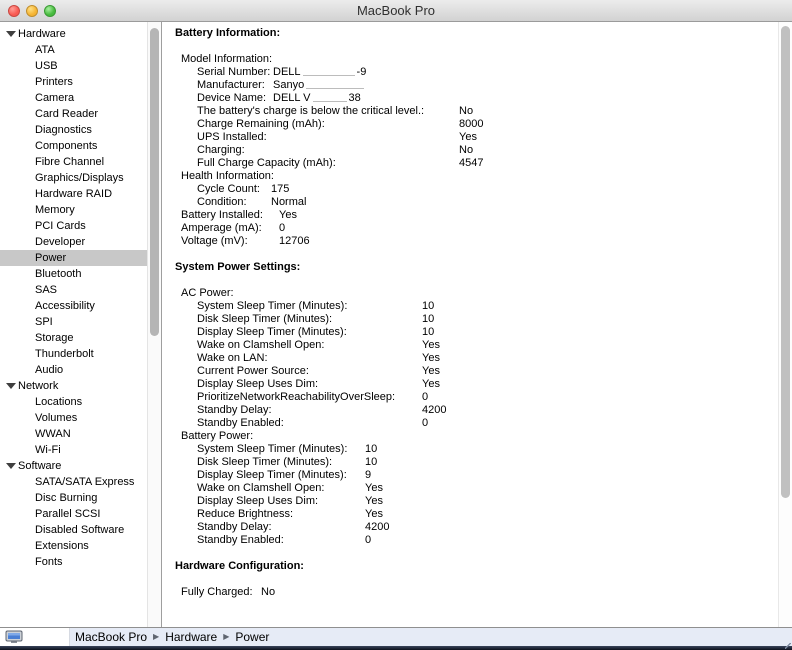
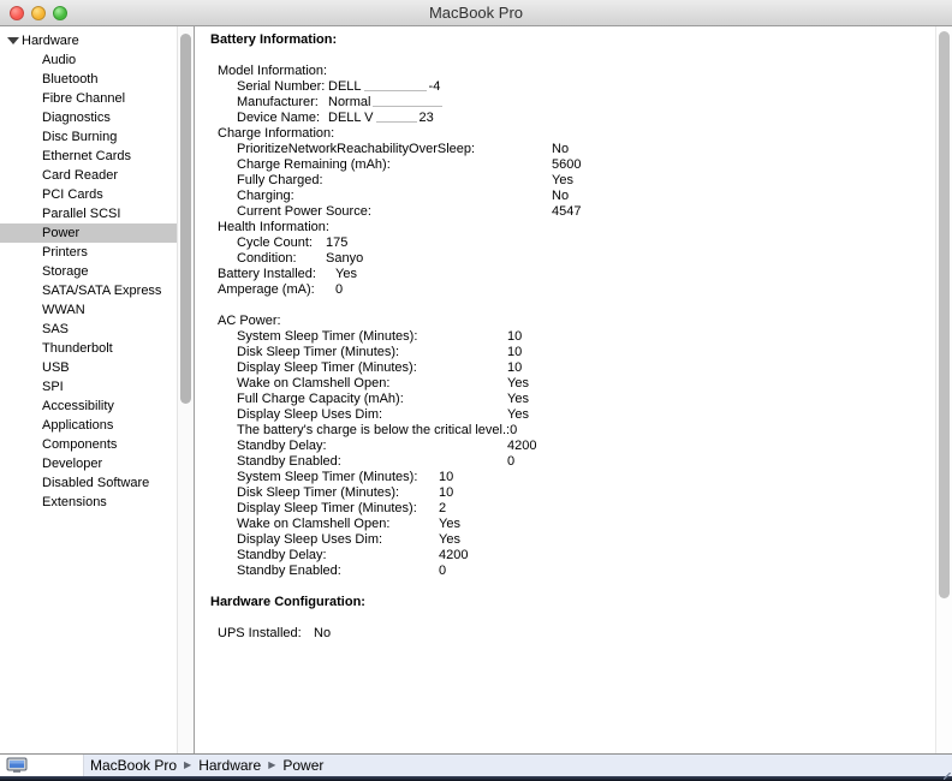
  MacBook Pro
  Hardware
- ATA
- USB
+ Audio
- Printers
+ Bluetooth
- Camera
- Card Reader
+ Fibre Channel
  Diagnostics
- Components
+ Disc Burning
+ Ethernet Cards
- Fibre Channel
+ Card Reader
- Graphics/Displays
- Hardware RAID
- Memory
  PCI Cards
- Developer
+ Parallel SCSI
  Power
- Bluetooth
+ Printers
- SAS
+ Storage
- Accessibility
+ SATA/SATA Express
- SPI
+ WWAN
- Storage
+ SAS
  Thunderbolt
- Audio
+ USB
- Network
- Locations
- Volumes
- WWAN
+ SPI
- Wi-Fi
- Software
- SATA/SATA Express
+ Accessibility
+ Applications
- Disc Burning
+ Components
- Parallel SCSI
+ Developer
  Disabled Software
  Extensions
- Fonts
  Battery Information:
  Model Information:
- Serial Number: DELL -9
+ Serial Number: DELL -4
- Manufacturer: Sanyo
+ Manufacturer: Normal
- Device Name: DELL V 38
+ Device Name: DELL V 23
+ Charge Information:
- The battery's charge is below the critical level.: No
+ PrioritizeNetworkReachabilityOverSleep: No
- Charge Remaining (mAh): 8000
+ Charge Remaining (mAh): 5600
- UPS Installed: Yes
+ Fully Charged: Yes
  Charging: No
- Full Charge Capacity (mAh): 4547
+ Current Power Source: 4547
  Health Information:
  Cycle Count: 175
- Condition: Normal
+ Condition: Sanyo
  Battery Installed: Yes
  Amperage (mA): 0
- Voltage (mV): 12706
- System Power Settings:
  AC Power:
  System Sleep Timer (Minutes): 10
  Disk Sleep Timer (Minutes): 10
  Display Sleep Timer (Minutes): 10
  Wake on Clamshell Open: Yes
- Wake on LAN: Yes
- Current Power Source: Yes
+ Full Charge Capacity (mAh): Yes
  Display Sleep Uses Dim: Yes
- PrioritizeNetworkReachabilityOverSleep: 0
+ The battery's charge is below the critical level.:0
  Standby Delay: 4200
  Standby Enabled: 0
- Battery Power:
  System Sleep Timer (Minutes): 10
  Disk Sleep Timer (Minutes): 10
- Display Sleep Timer (Minutes): 9
+ Display Sleep Timer (Minutes): 2
  Wake on Clamshell Open: Yes
  Display Sleep Uses Dim: Yes
- Reduce Brightness: Yes
  Standby Delay: 4200
  Standby Enabled: 0
  Hardware Configuration:
- Fully Charged: No
+ UPS Installed: No
  MacBook Pro
  ▶
  Hardware
  ▶
  Power
